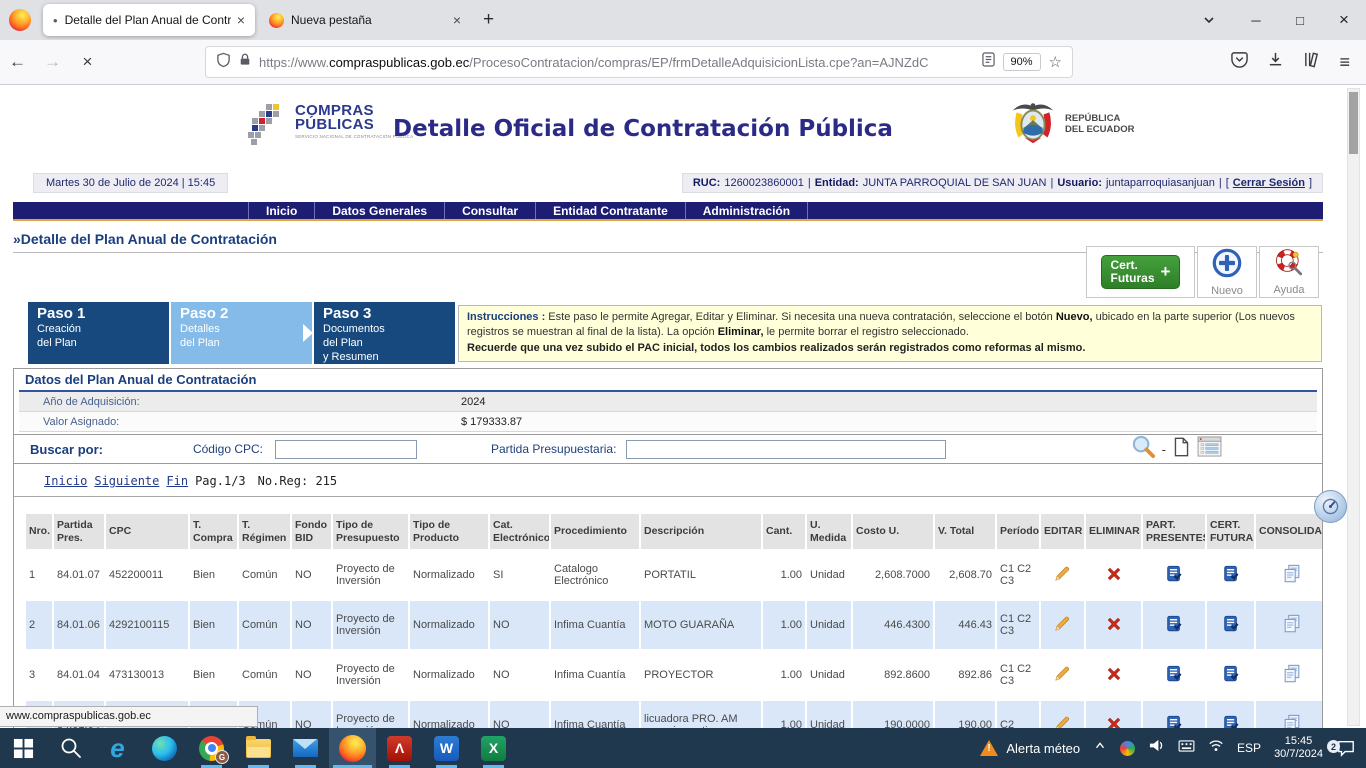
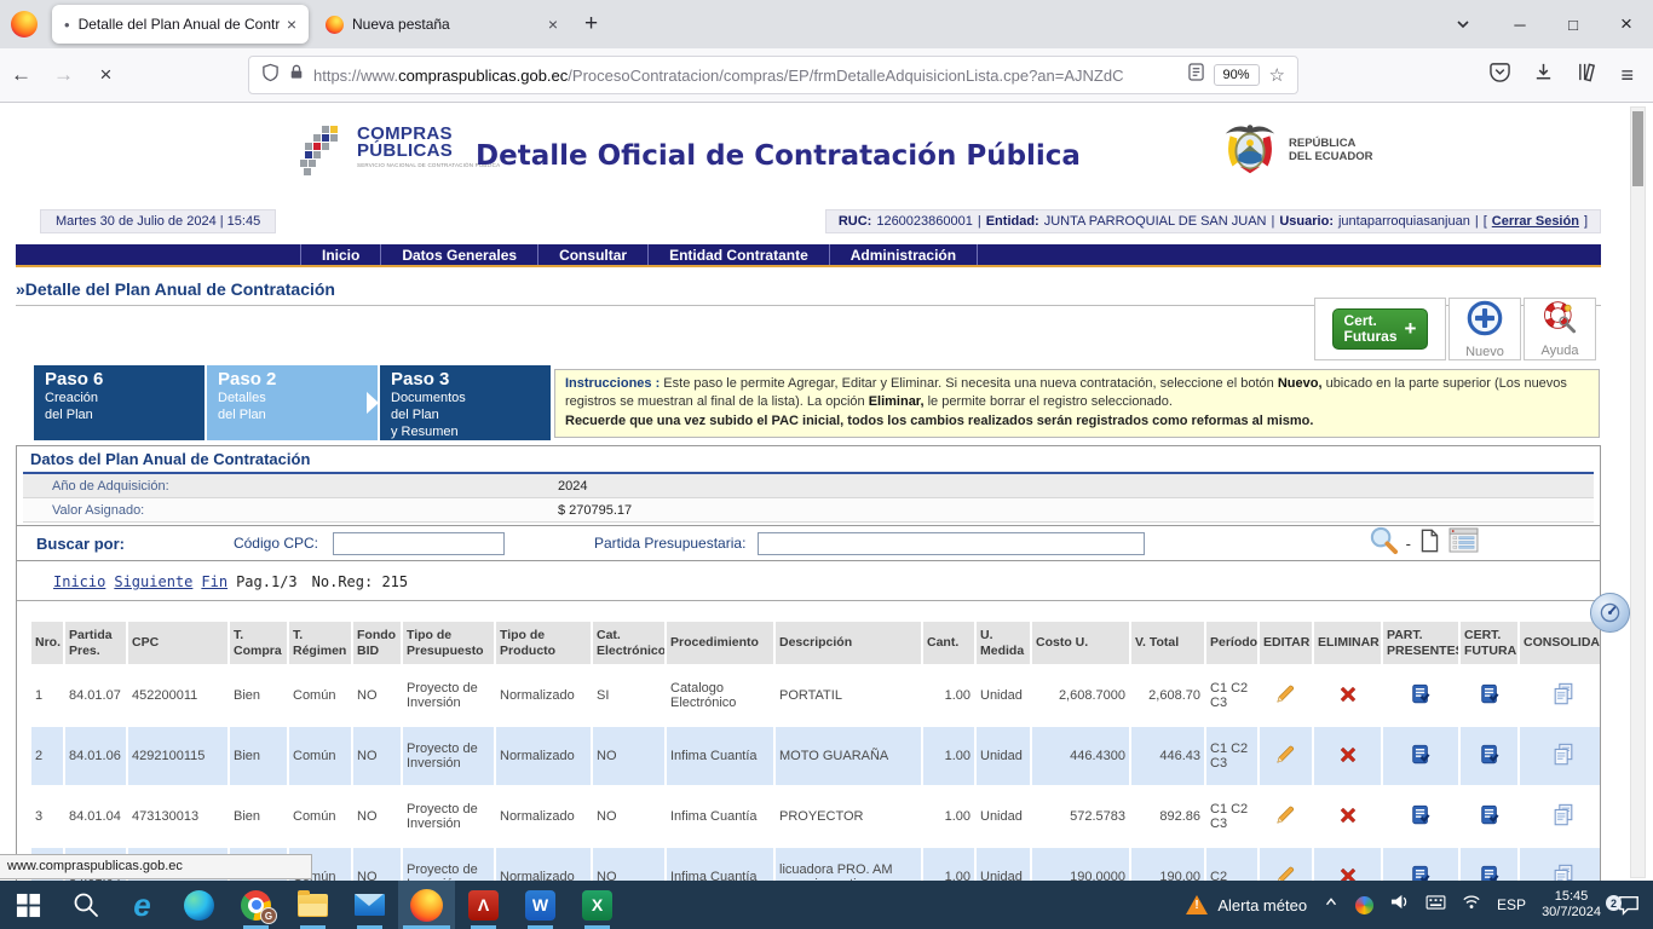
  •
  Detalle del Plan Anual de Contr
  ×
  Nueva pestaña
  ×
  +
  ─
  □
  ×
  ←
  →
  ×
  https://www.compraspublicas.gob.ec/ProcesoContratacion/compras/EP/frmDetalleAdquisicionLista.cpe?an=AJNZdC
  90%
  ☆
  ≡
  COMPRAS
  PÚBLICAS
  Detalle Oficial de Contratación Pública
  REPÚBLICA
  DEL ECUADOR
  Martes 30 de Julio de 2024 | 15:45
  RUC:
  1260023860001
  |
  Entidad:
  JUNTA PARROQUIAL DE SAN JUAN
  |
  Usuario:
  juntaparroquiasanjuan
  |
  [
  Cerrar Sesión
  ]
  Inicio
  Datos Generales
  Consultar
  Entidad Contratante
  Administración
  »Detalle del Plan Anual de Contratación
  Cert.
  Futuras
  +
  Nuevo
  Ayuda
- Paso 1
+ Paso 6
  Creación
  del Plan
  Paso 2
  Detalles
  del Plan
  Paso 3
  Documentos
  del Plan
  y Resumen
  Instrucciones : Este paso le permite Agregar, Editar y Eliminar. Si necesita una nueva contratación, seleccione el botón Nuevo, ubicado en la parte superior (Los nuevos registros se muestran al final de la lista). La opción Eliminar, le permite borrar el registro seleccionado.
  Recuerde que una vez subido el PAC inicial, todos los cambios realizados serán registrados como reformas al mismo.
  Datos del Plan Anual de Contratación
  Año de Adquisición:
  2024
  Valor Asignado:
- $ 179333.87
+ $ 270795.17
  Buscar por:
  Código CPC:
  Partida Presupuestaria:
  -
  Inicio Siguiente Fin Pag.1/3 No.Reg: 215
  Nro.	Partida Pres.	CPC	T. Compra	T. Régimen	Fondo BID	Tipo de Presupuesto	Tipo de Producto	Cat. Electrónico	Procedimiento	Descripción	Cant.	U. Medida	Costo U.	V. Total	Período	EDITAR	ELIMINAR	PART. PRESENTE	CERT. FUTURA	CONSOLIDA
  1	84.01.07	452200011	Bien	Común	NO	Proyecto de Inversión	Normalizado	SI	Catalogo Electrónico	PORTATIL	1.00	Unidad	2,608.7000	2,608.70	C1 C2 C3
  2	84.01.06	4292100115	Bien	Común	NO	Proyecto de Inversión	Normalizado	NO	Infima Cuantía	MOTO GUARAÑA	1.00	Unidad	446.4300	446.43	C1 C2 C3
- 3	84.01.04	473130013	Bien	Común	NO	Proyecto de Inversión	Normalizado	NO	Infima Cuantía	PROYECTOR	1.00	Unidad	892.8600	892.86	C1 C2 C3
+ 3	84.01.04	473130013	Bien	Común	NO	Proyecto de Inversión	Normalizado	NO	Infima Cuantía	PROYECTOR	1.00	Unidad	572.5783	892.86	C1 C2 C3
  				mún	NO	Proyecto de	Normalizado	NO	Infima Cuantía	licuadora PRO. AM	1.00	Unidad	190.0000	190.00	C2
  www.compraspublicas.gob.ec
  e
  G
  Λ
  W
  X
  Alerta méteo
  ESP
  15:45
  30/7/2024
  2
